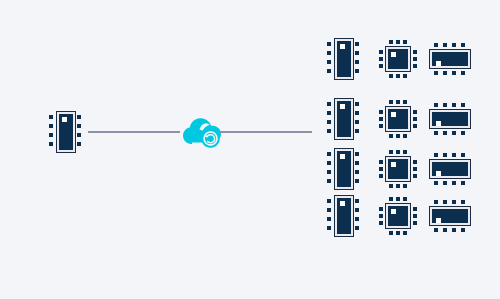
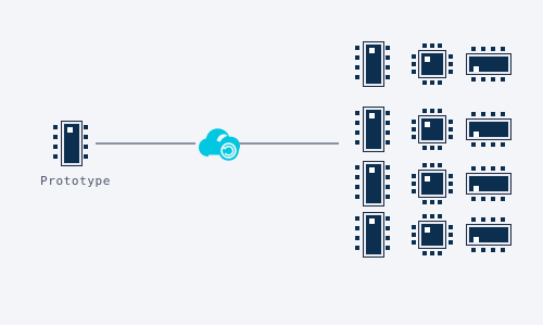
+ Prototype
